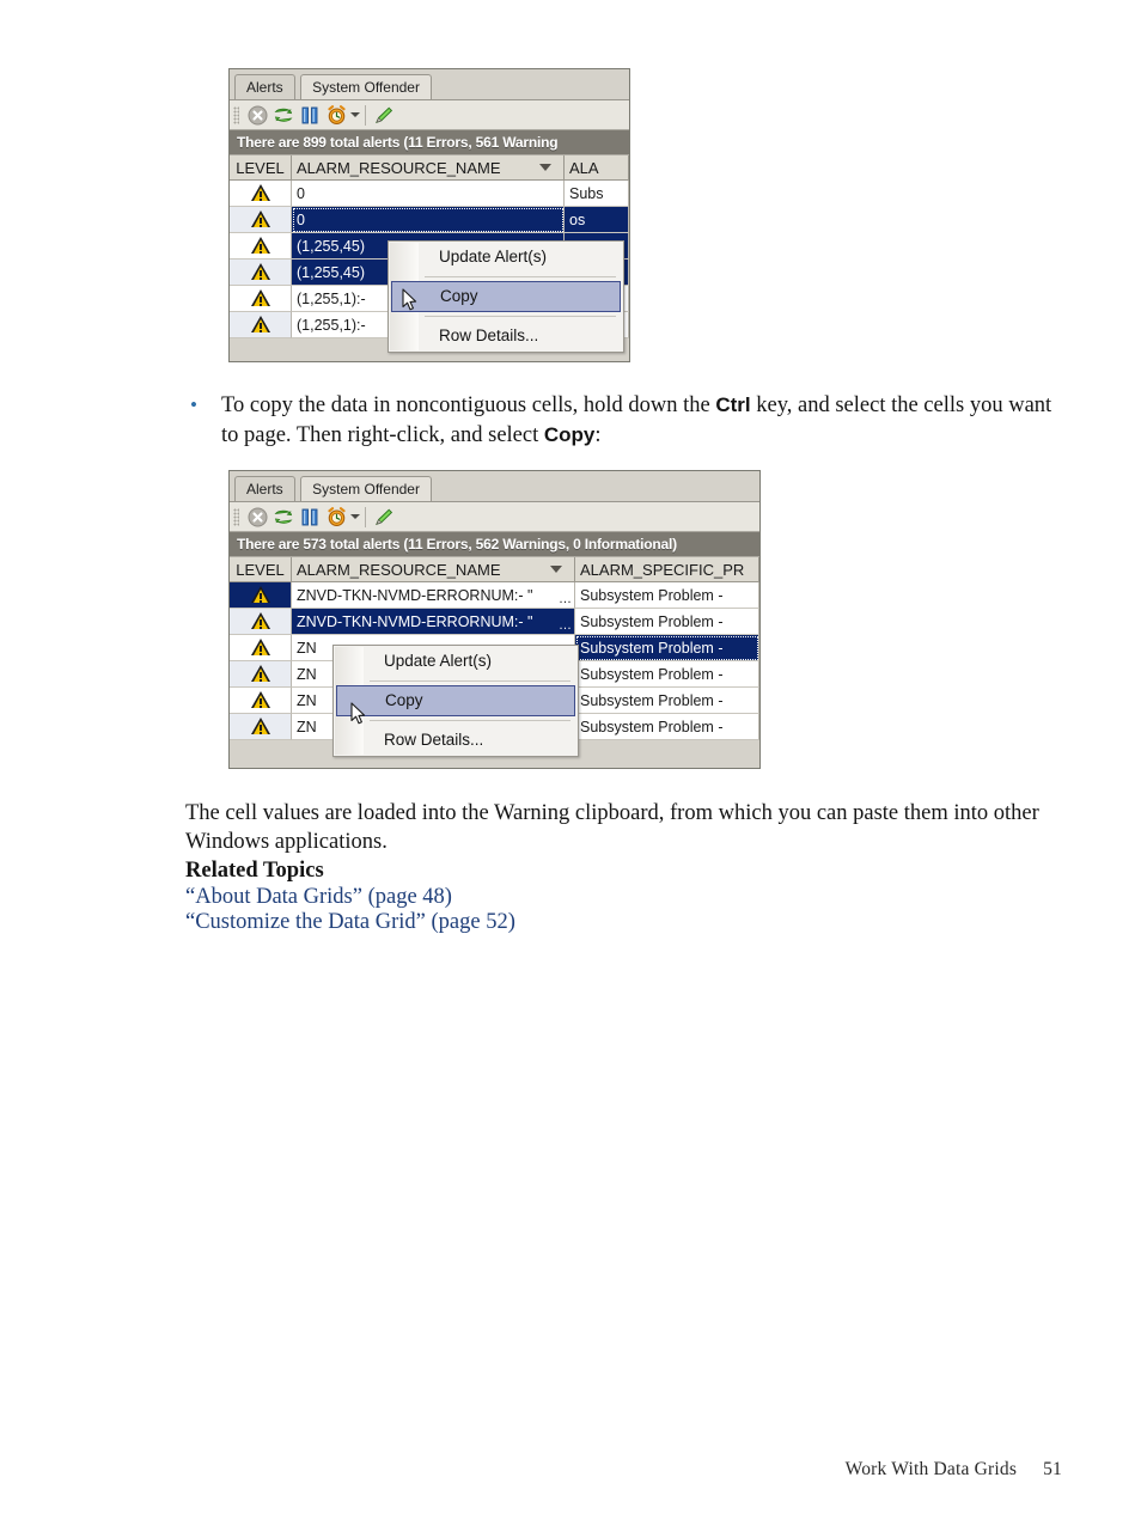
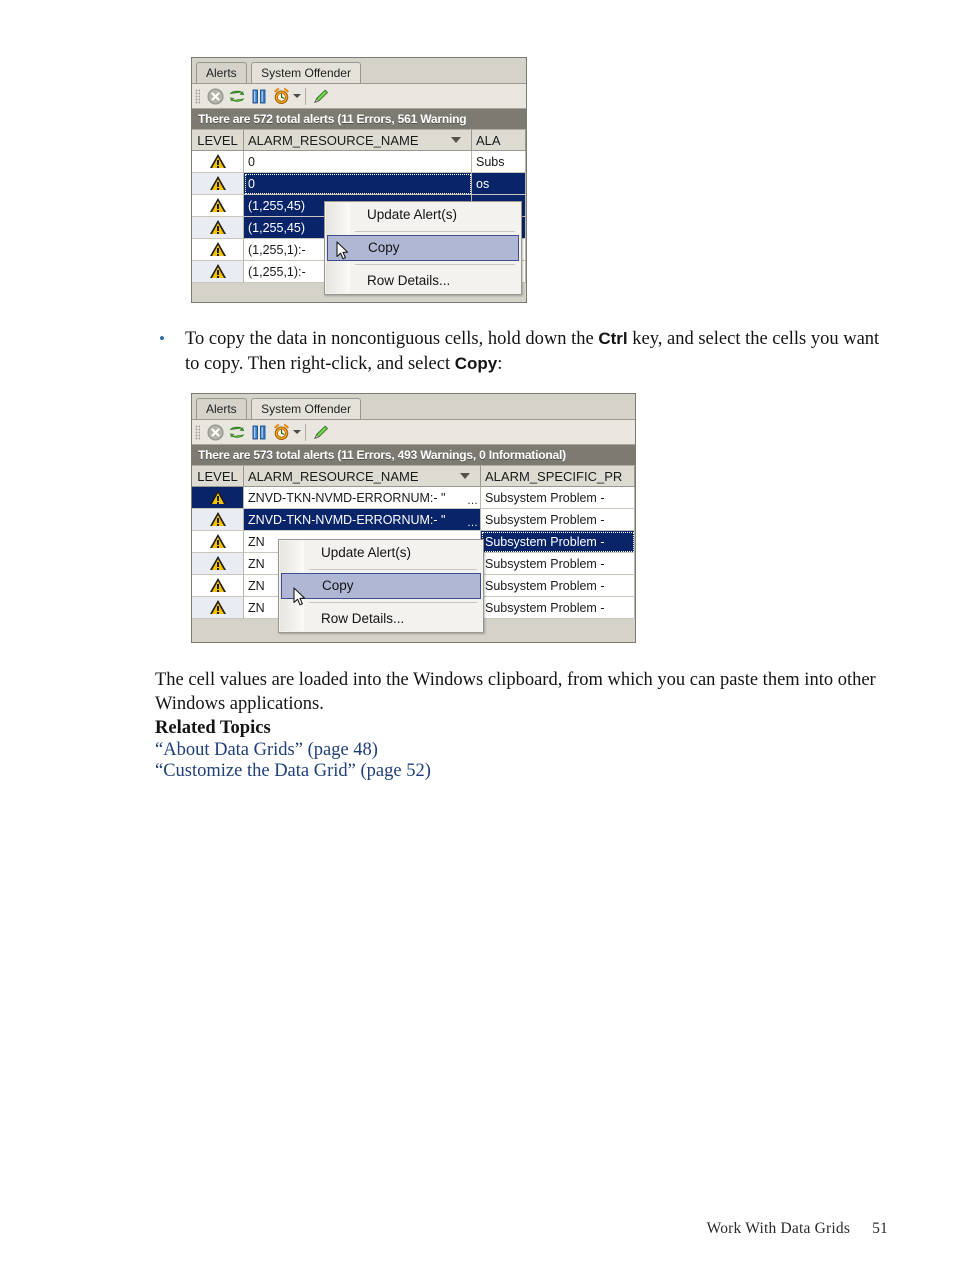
  Alerts System Offender
- There are 899 total alerts (11 Errors, 561 Warning
+ There are 572 total alerts (11 Errors, 561 Warning
  LEVEL
  ALARM_RESOURCE_NAME
  ALA
  0
  Subs
  0
  os
  (1,255,45)
  (1,255,45)
  (1,255,1):-
  (1,255,1):-
  Update Alert(s)
  Copy
  Row Details...
  Alerts System Offender
- There are 573 total alerts (11 Errors, 562 Warnings, 0 Informational)
+ There are 573 total alerts (11 Errors, 493 Warnings, 0 Informational)
  LEVEL
  ALARM_RESOURCE_NAME
  ALARM_SPECIFIC_PR
  ZNVD-TKN-NVMD-ERRORNUM:- "
  …
  Subsystem Problem -
  ZNVD-TKN-NVMD-ERRORNUM:- "
  …
  Subsystem Problem -
  ZN
  Subsystem Problem -
  ZN
  Subsystem Problem -
  ZN
  Subsystem Problem -
  ZN
  Subsystem Problem -
  Update Alert(s)
  Copy
  Row Details...
  •
- To copy the data in noncontiguous cells, hold down the Ctrl key, and select the cells you want to page. Then right-click, and select Copy:
+ To copy the data in noncontiguous cells, hold down the Ctrl key, and select the cells you want to copy. Then right-click, and select Copy:
- The cell values are loaded into the Warning clipboard, from which you can paste them into other Windows applications.
+ The cell values are loaded into the Windows clipboard, from which you can paste them into other Windows applications.
  Related Topics
  “About Data Grids” (page 48)
  “Customize the Data Grid” (page 52)
  Work With Data Grids 51
